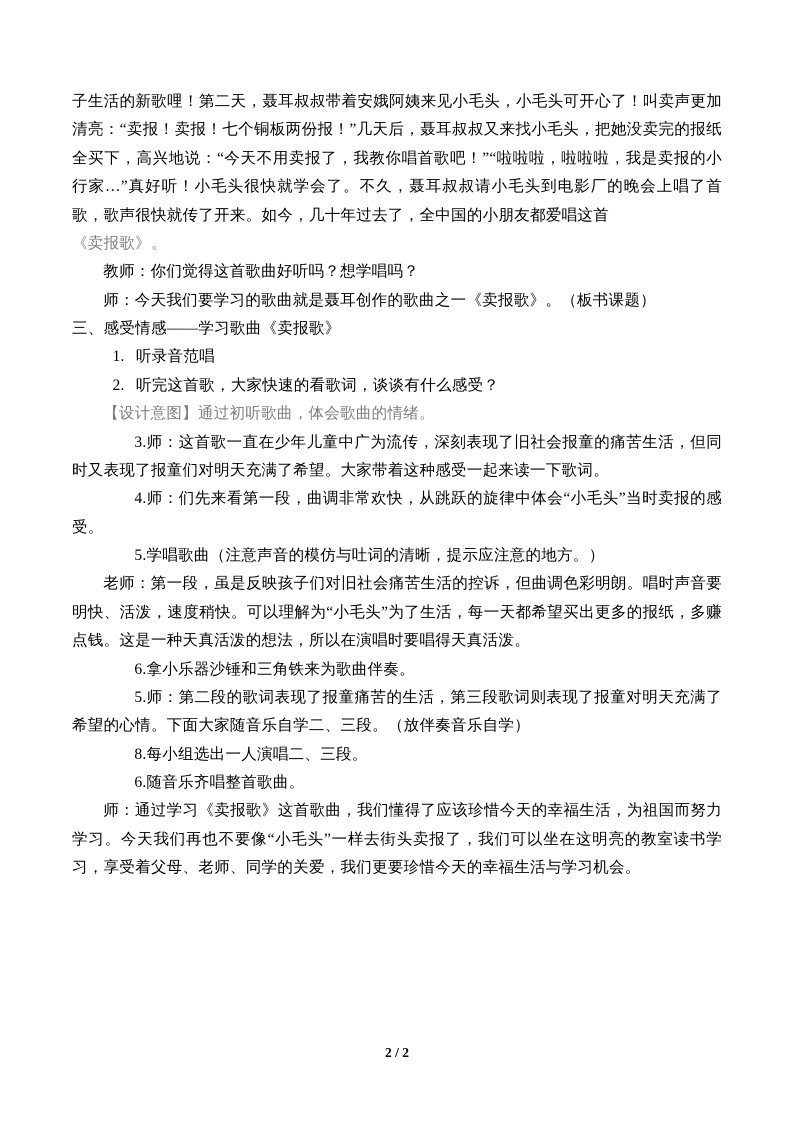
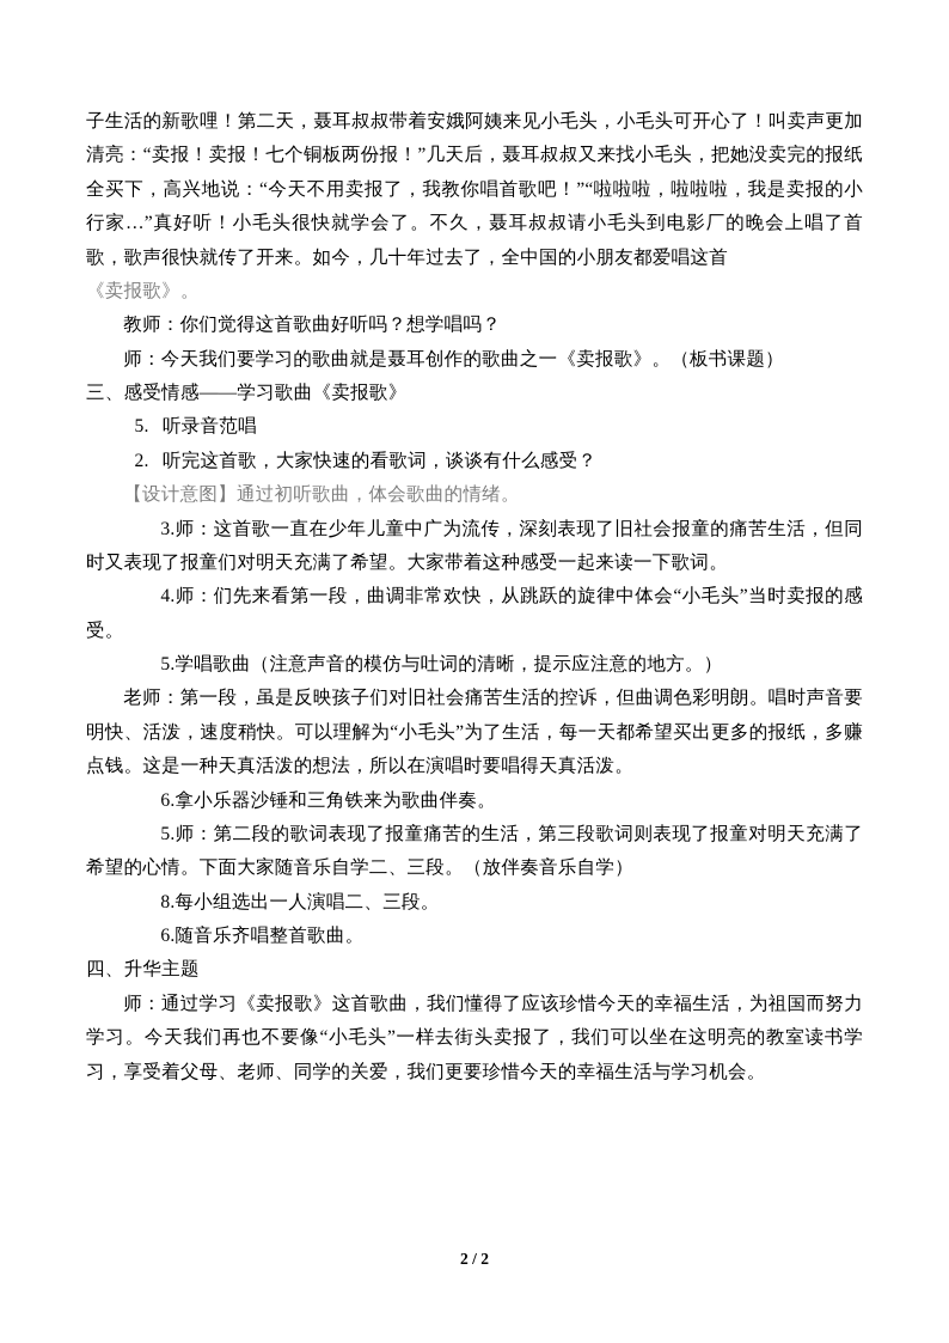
  子生活的新歌哩！第二天，聂耳叔叔带着安娥阿姨来见小毛头，小毛头可开心了！叫卖声更加清亮：“卖报！卖报！七个铜板两份报！”几天后，聂耳叔叔又来找小毛头，把她没卖完的报纸全买下，高兴地说：“今天不用卖报了，我教你唱首歌吧！”“啦啦啦，啦啦啦，我是卖报的小行家…”真好听！小毛头很快就学会了。不久，聂耳叔叔请小毛头到电影厂的晚会上唱了首歌，歌声很快就传了开来。如今，几十年过去了，全中国的小朋友都爱唱这首
  《卖报歌》。
  教师：你们觉得这首歌曲好听吗？想学唱吗？
  师：今天我们要学习的歌曲就是聂耳创作的歌曲之一《卖报歌》。（板书课题）
  三、感受情感——学习歌曲《卖报歌》
- 1. 听录音范唱
+ 5. 听录音范唱
  2. 听完这首歌，大家快速的看歌词，谈谈有什么感受？
  【设计意图】通过初听歌曲，体会歌曲的情绪。
  3.师：这首歌一直在少年儿童中广为流传，深刻表现了旧社会报童的痛苦生活，但同时又表现了报童们对明天充满了希望。大家带着这种感受一起来读一下歌词。
  4.师：们先来看第一段，曲调非常欢快，从跳跃的旋律中体会“小毛头”当时卖报的感受。
  5.学唱歌曲（注意声音的模仿与吐词的清晰，提示应注意的地方。）
  老师：第一段，虽是反映孩子们对旧社会痛苦生活的控诉，但曲调色彩明朗。唱时声音要明快、活泼，速度稍快。可以理解为“小毛头”为了生活，每一天都希望买出更多的报纸，多赚点钱。这是一种天真活泼的想法，所以在演唱时要唱得天真活泼。
  6.拿小乐器沙锤和三角铁来为歌曲伴奏。
  5.师：第二段的歌词表现了报童痛苦的生活，第三段歌词则表现了报童对明天充满了希望的心情。下面大家随音乐自学二、三段。（放伴奏音乐自学）
  8.每小组选出一人演唱二、三段。
  6.随音乐齐唱整首歌曲。
+ 四、升华主题
  师：通过学习《卖报歌》这首歌曲，我们懂得了应该珍惜今天的幸福生活，为祖国而努力学习。今天我们再也不要像“小毛头”一样去街头卖报了，我们可以坐在这明亮的教室读书学习，享受着父母、老师、同学的关爱，我们更要珍惜今天的幸福生活与学习机会。
  2 / 2
